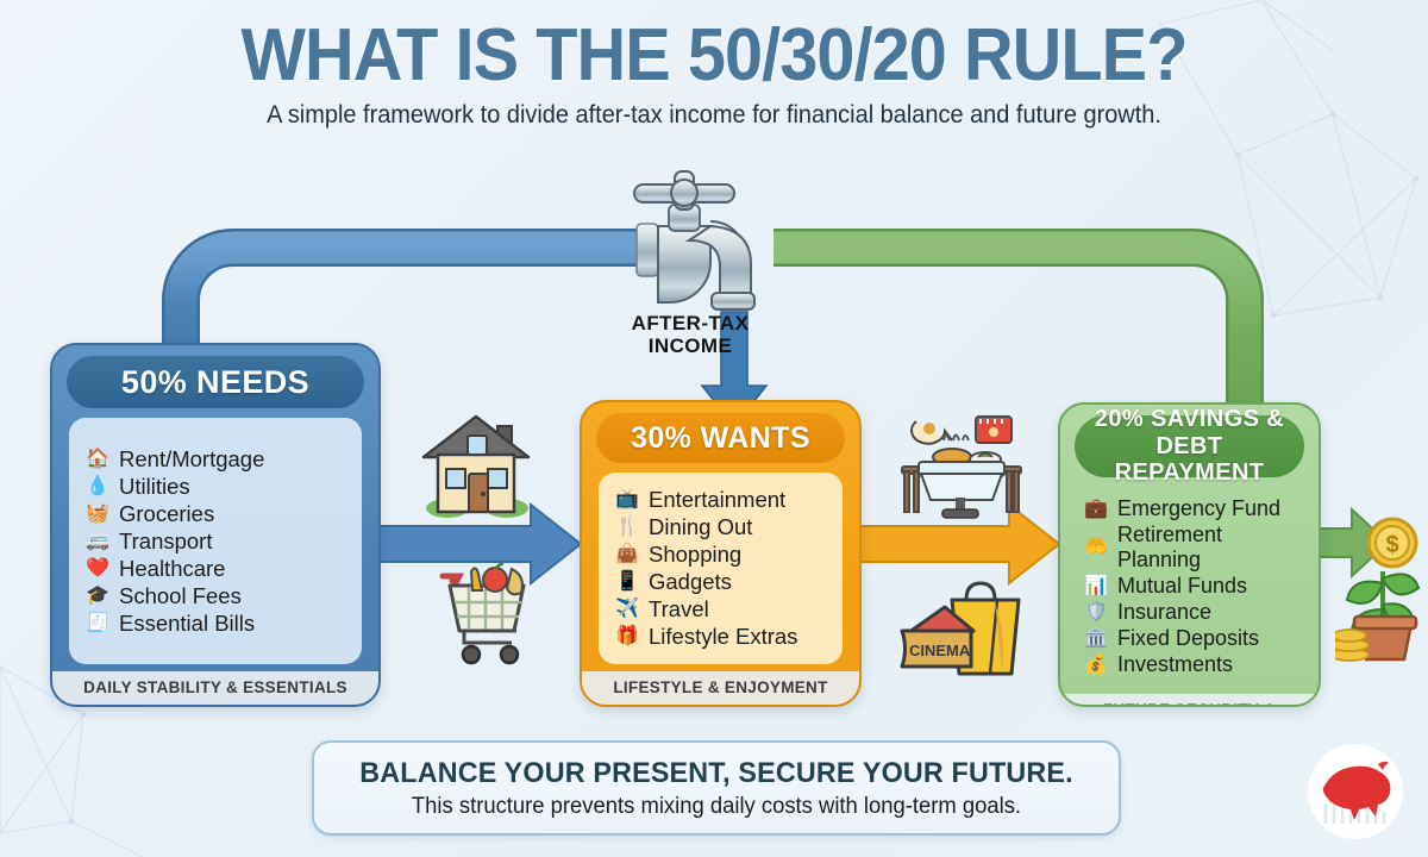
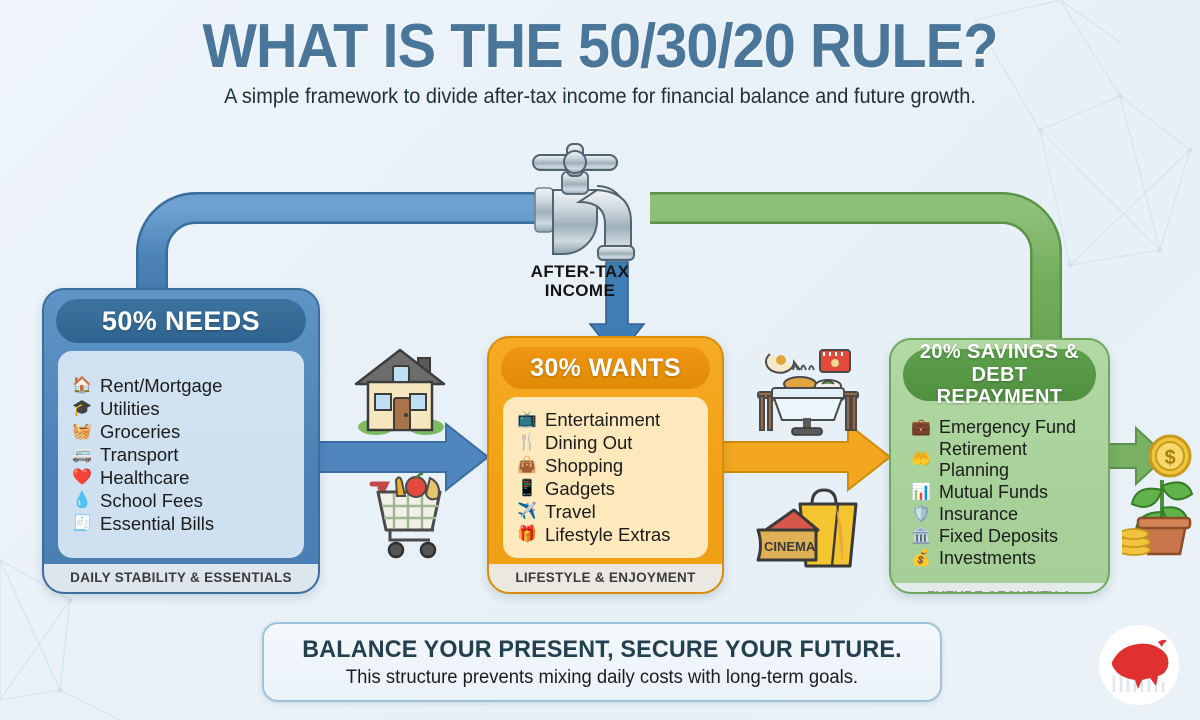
  WHAT IS THE 50/30/20 RULE?
  A simple framework to divide after-tax income for financial balance and future growth.
  AFTER-TAX
  INCOME
  CINEMA
  $
  50% NEEDS
  🏠
  Rent/Mortgage
- 💧
+ 🎓
  Utilities
  🧺
  Groceries
  🚐
  Transport
  ❤️
  Healthcare
- 🎓
+ 💧
  School Fees
  🧾
  Essential Bills
  DAILY STABILITY & ESSENTIALS
  30% WANTS
  📺
  Entertainment
  🍴
  Dining Out
  👜
  Shopping
  📱
  Gadgets
  ✈️
  Travel
  🎁
  Lifestyle Extras
  LIFESTYLE & ENJOYMENT
  20% SAVINGS &
  DEBT REPAYMENT
  💼
  Emergency Fund
  🤲
  Retirement Planning
  📊
  Mutual Funds
  🛡️
  Insurance
  🏛️
  Fixed Deposits
  💰
  Investments
  BALANCE YOUR PRESENT, SECURE YOUR FUTURE.
  This structure prevents mixing daily costs with long-term goals.
